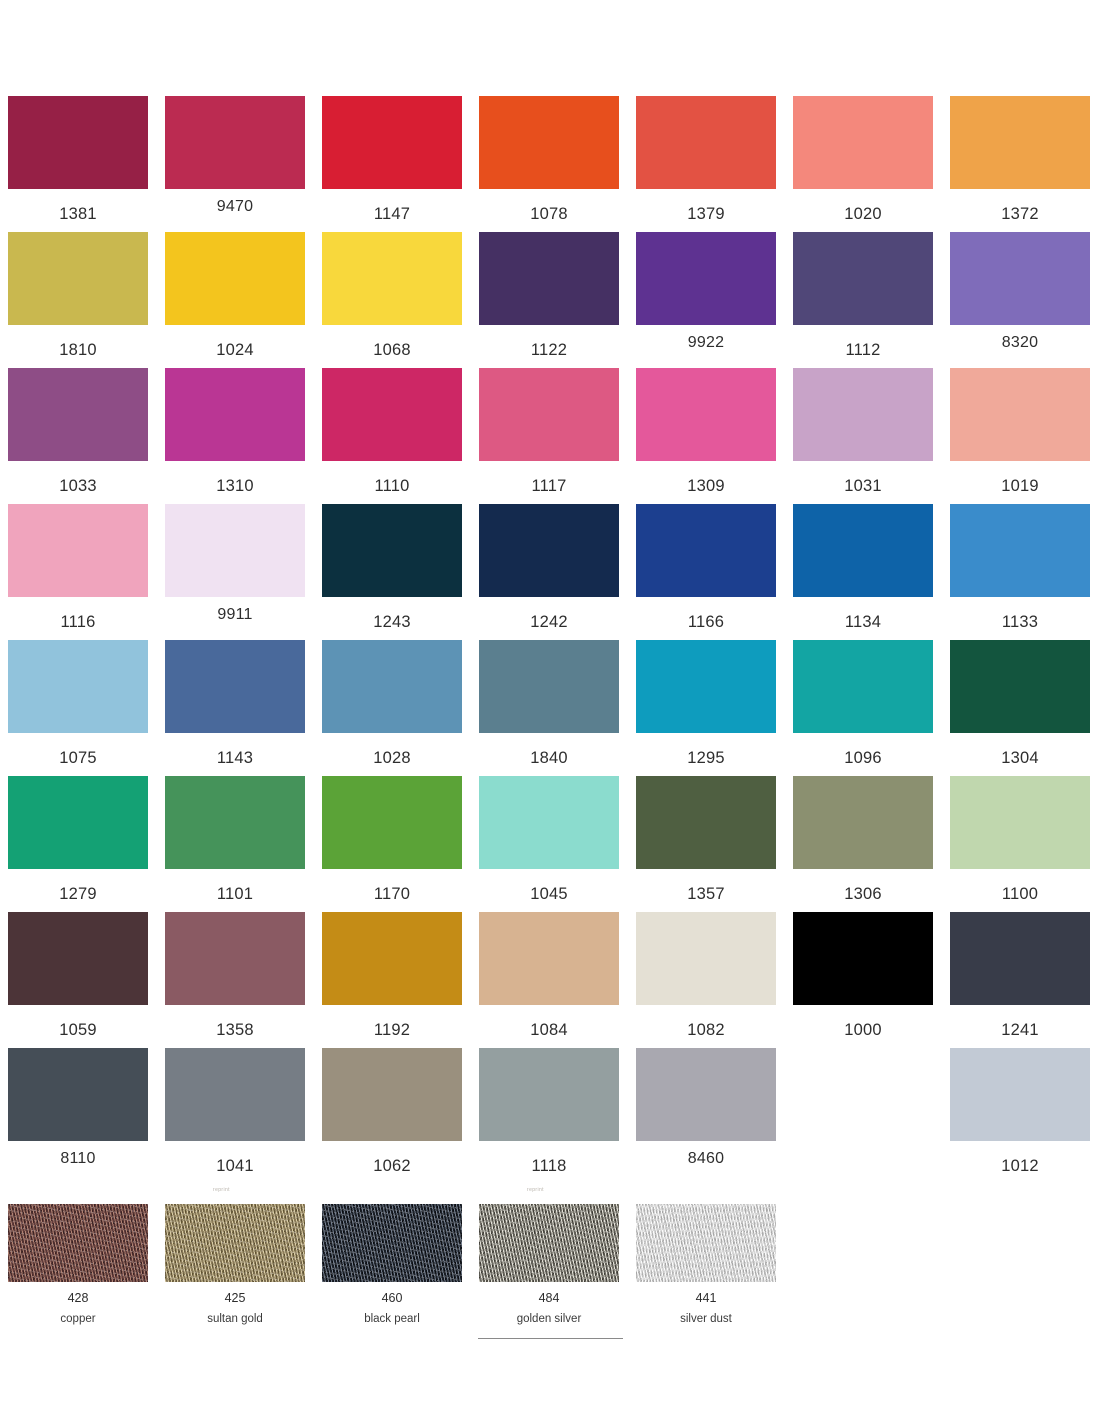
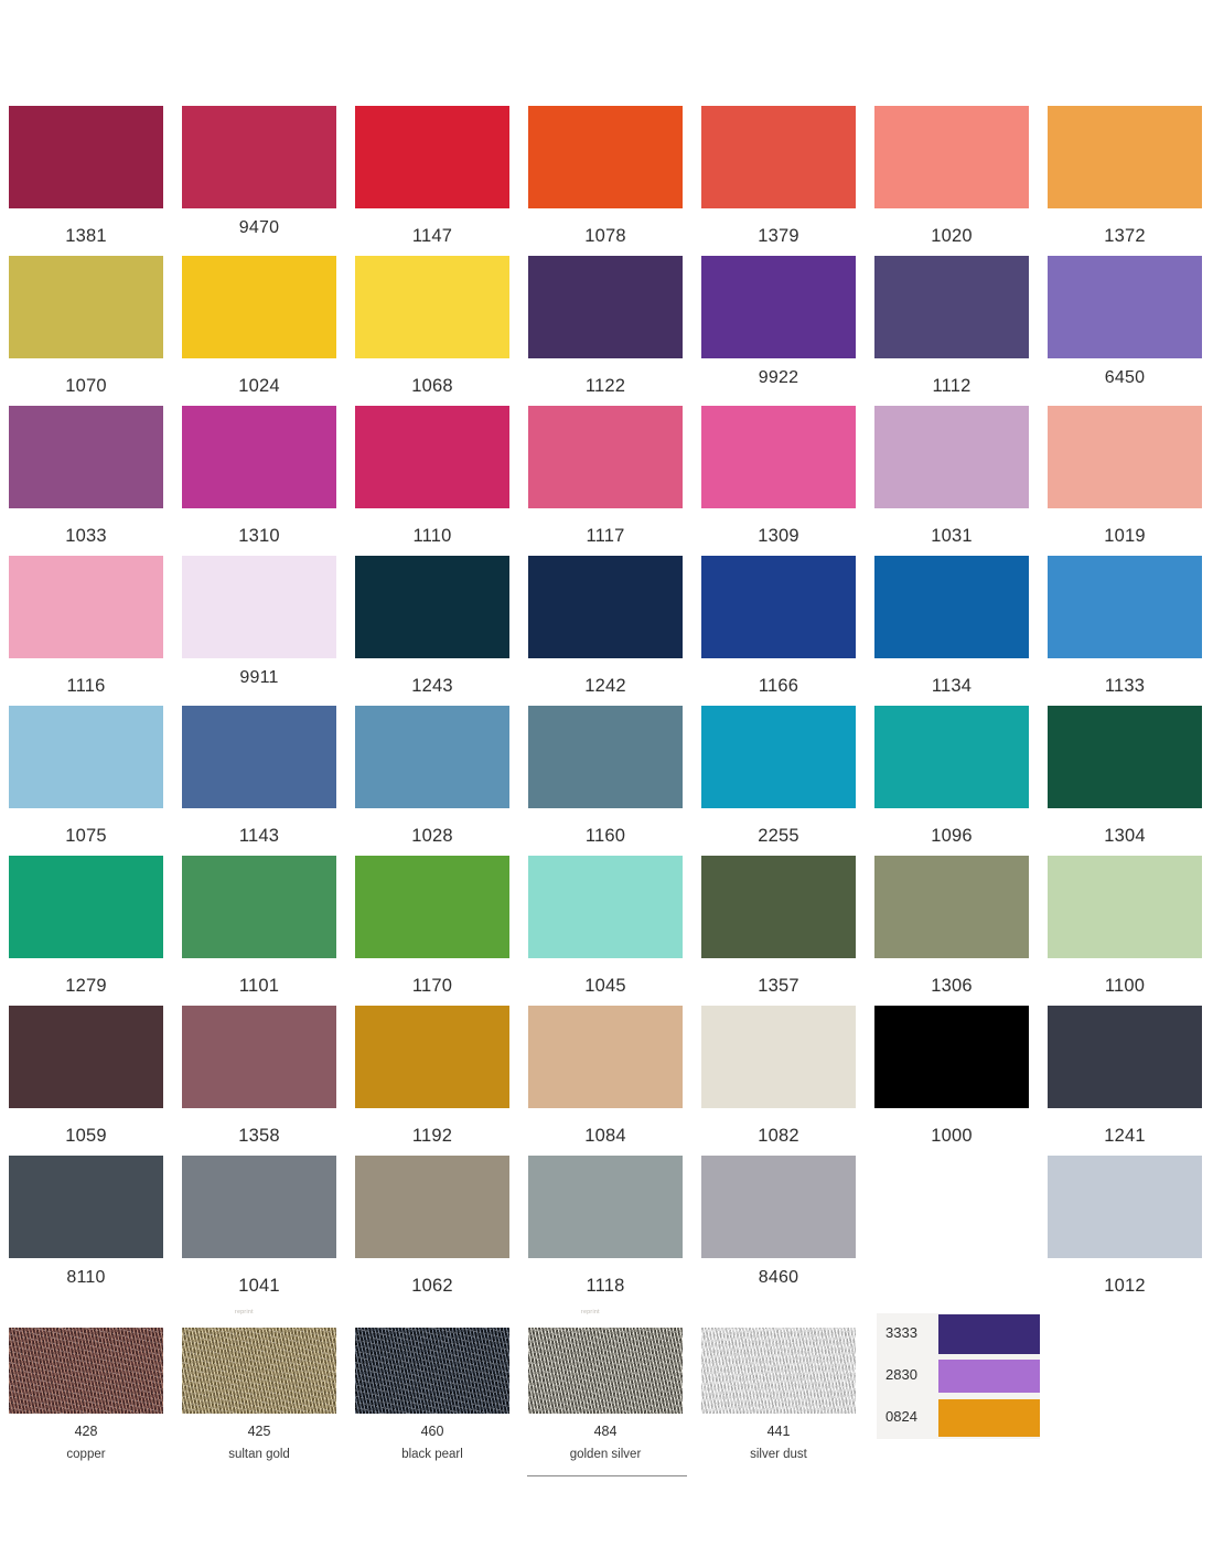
  1381
  9470
  1147
  1078
  1379
  1020
  1372
- 1810
+ 1070
  1024
  1068
  1122
  9922
  1112
- 8320
+ 6450
  1033
  1310
  1110
  1117
  1309
  1031
  1019
  1116
  9911
  1243
  1242
  1166
  1134
  1133
  1075
  1143
  1028
- 1840
+ 1160
- 1295
+ 2255
  1096
  1304
  1279
  1101
  1170
  1045
  1357
  1306
  1100
  1059
  1358
  1192
  1084
  1082
  1000
  1241
  8110
  1041
  1062
  1118
  8460
  1012
  428
  copper
  425
  sultan gold
  460
  black pearl
  484
  golden silver
  441
  silver dust
+ 3333
+ 2830
+ 0824
